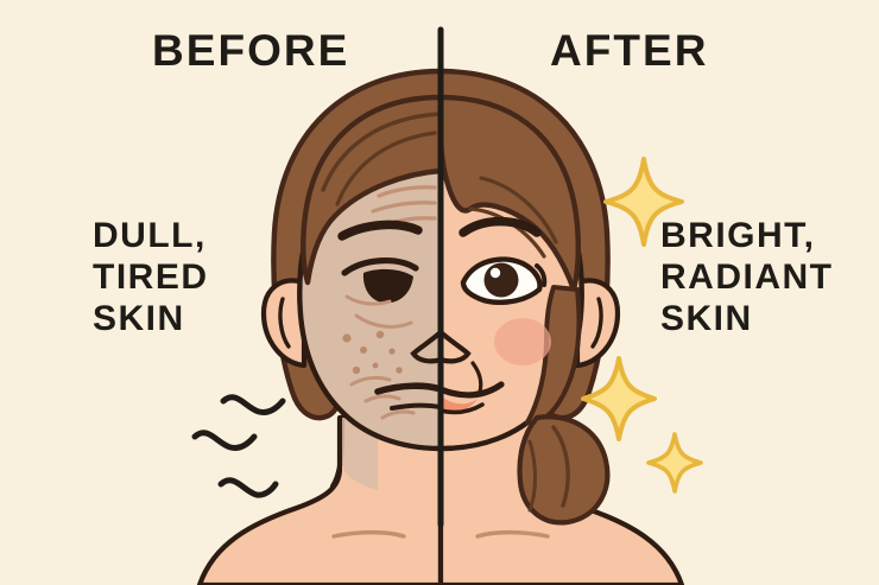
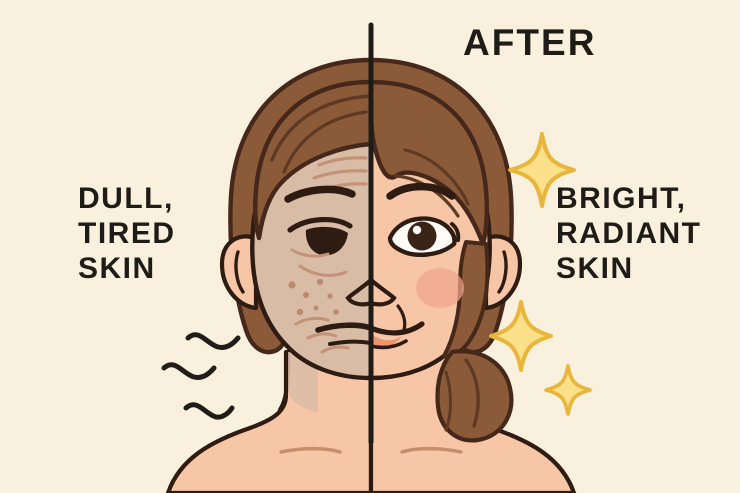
- BEFORE
  AFTER
  DULL,
  TIRED
  SKIN
  BRIGHT,
  RADIANT
  SKIN
